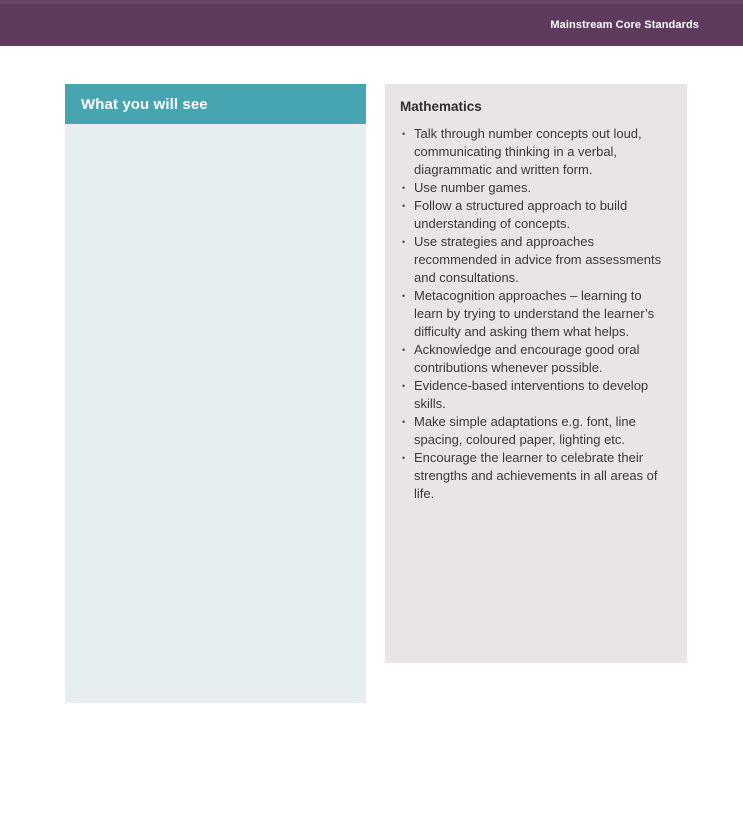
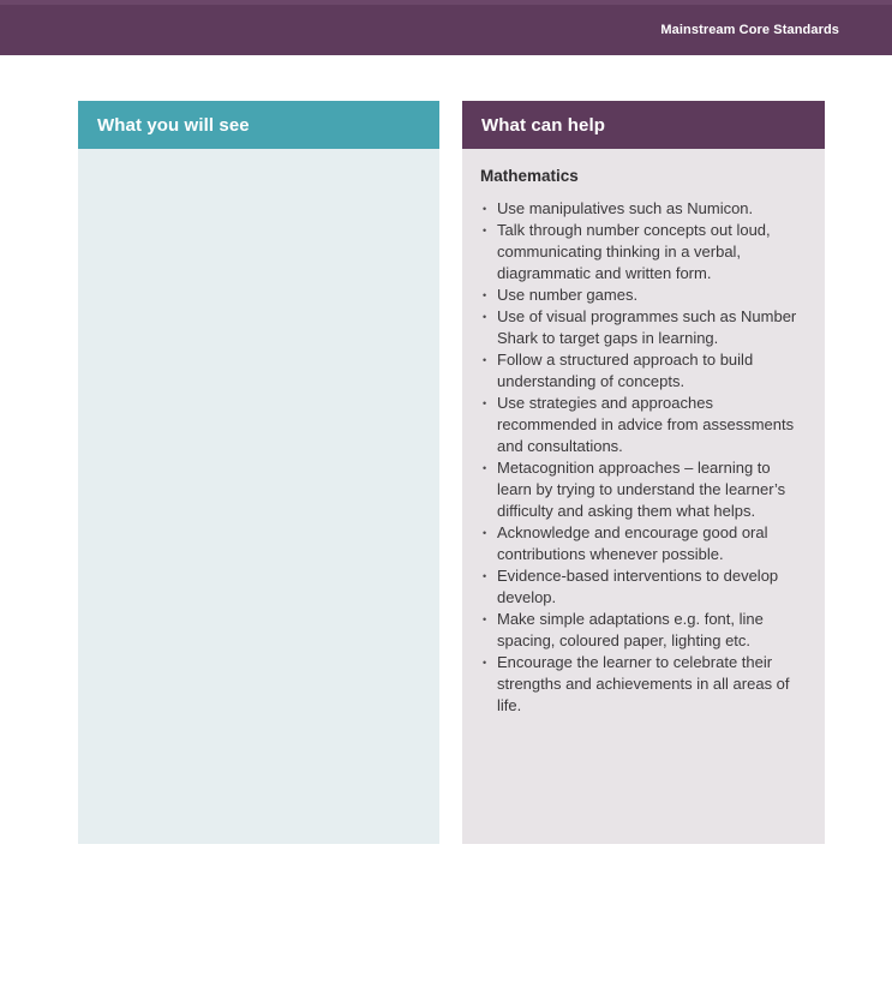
  Mainstream Core Standards
  What you will see
+ What can help
  Mathematics
+ Use manipulatives such as Numicon.
  Talk through number concepts out loud, communicating thinking in a verbal, diagrammatic and written form.
  Use number games.
+ Use of visual programmes such as Number Shark to target gaps in learning.
  Follow a structured approach to build understanding of concepts.
  Use strategies and approaches recommended in advice from assessments and consultations.
  Metacognition approaches – learning to learn by trying to understand the learner’s difficulty and asking them what helps.
  Acknowledge and encourage good oral contributions whenever possible.
- Evidence-based interventions to develop skills.
+ Evidence-based interventions to develop develop.
  Make simple adaptations e.g. font, line spacing, coloured paper, lighting etc.
  Encourage the learner to celebrate their strengths and achievements in all areas of life.
